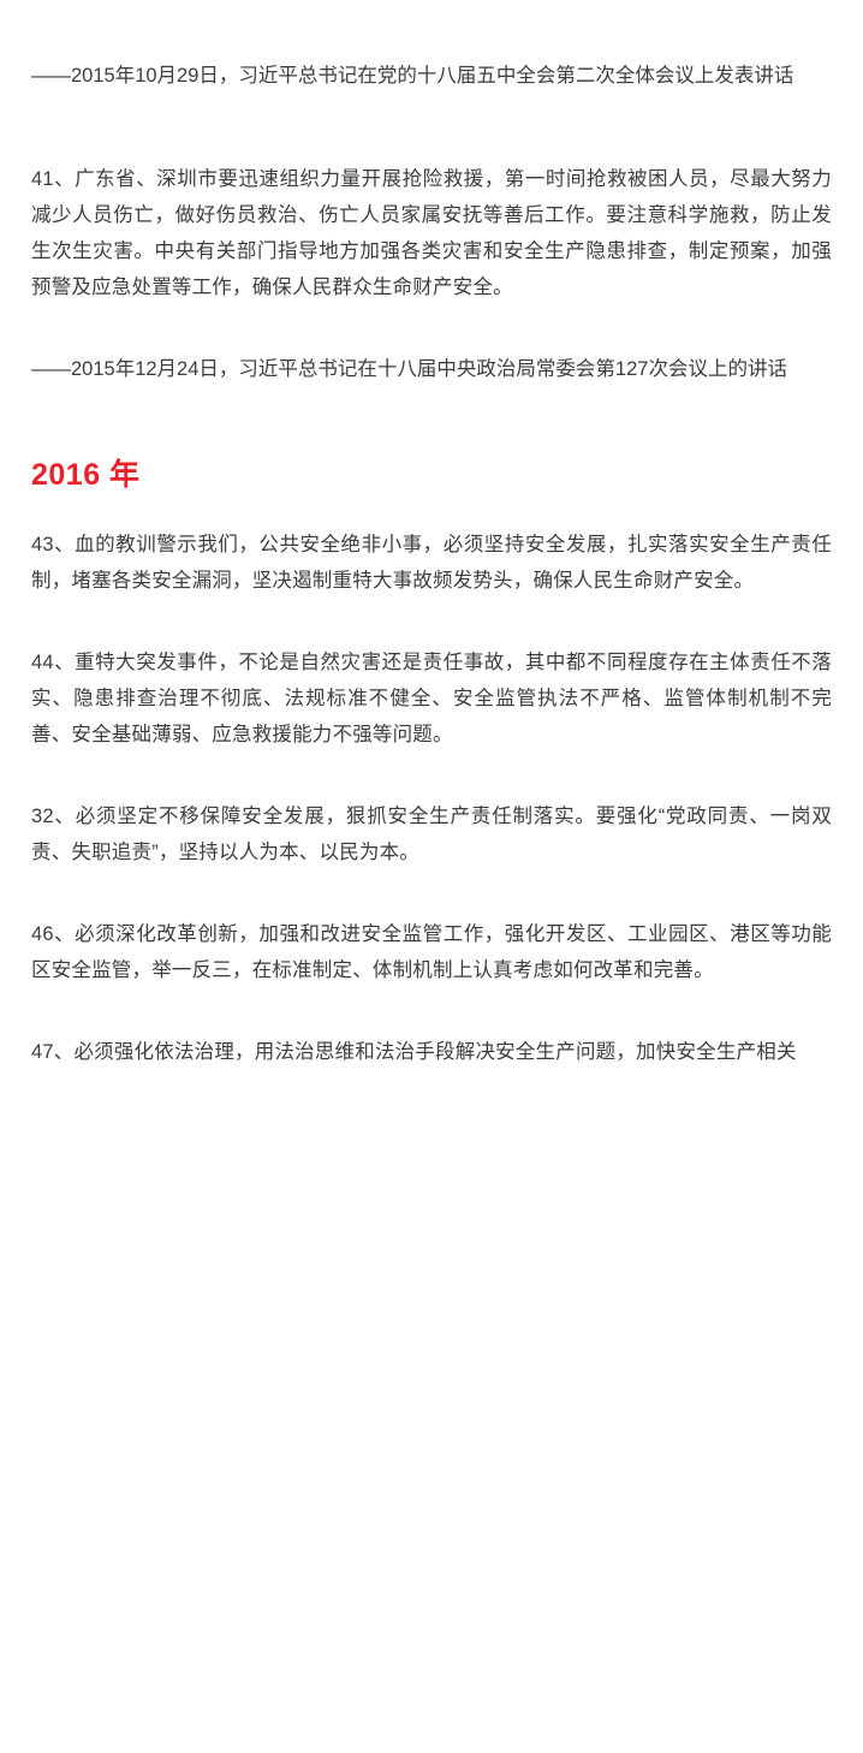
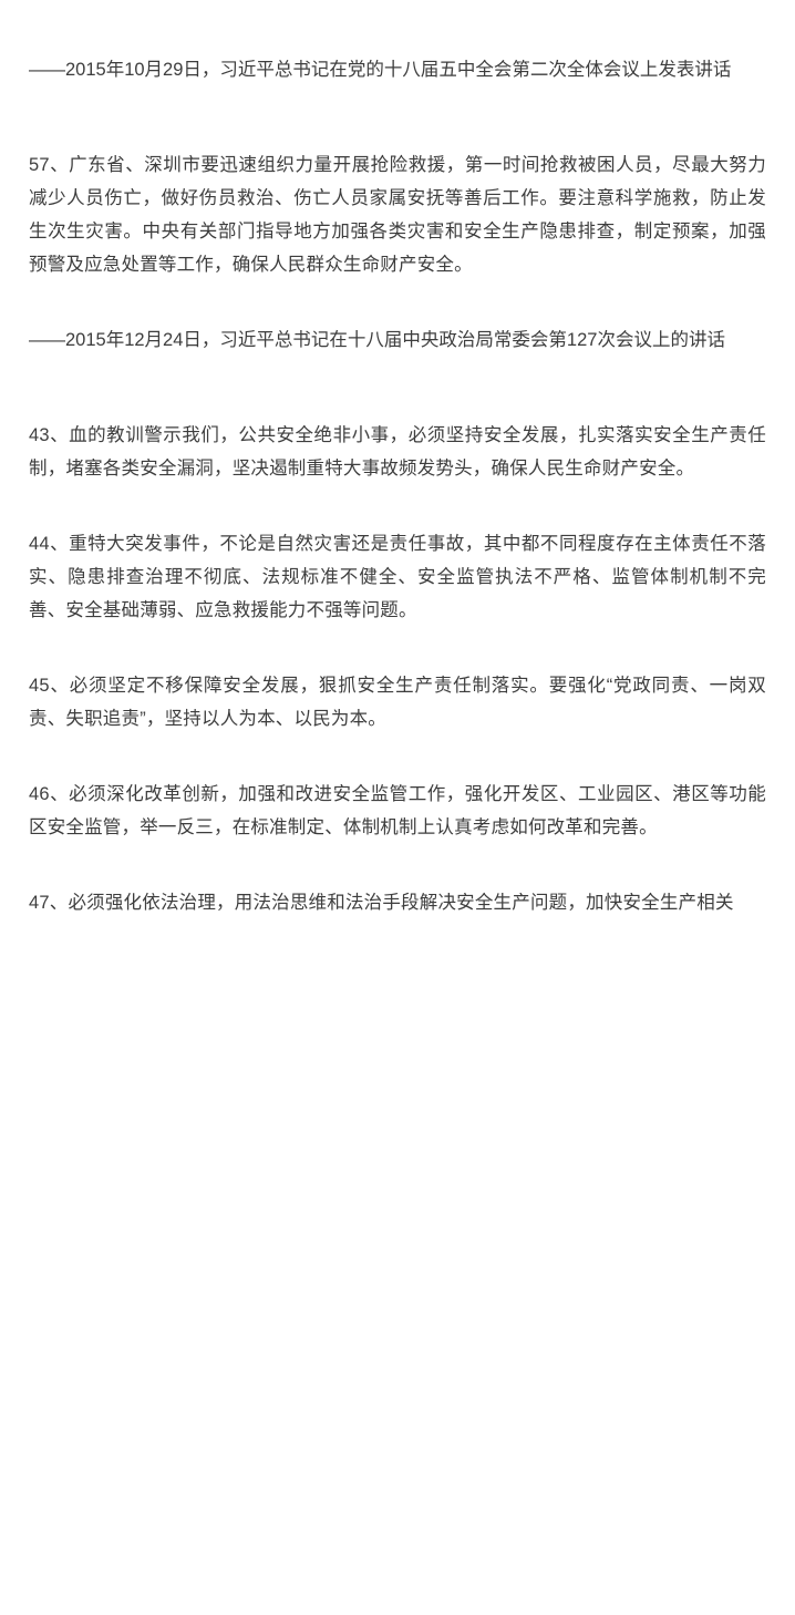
  ——2015年10月29日，习近平总书记在党的十八届五中全会第二次全体会议上发表讲话
- 41、广东省、深圳市要迅速组织力量开展抢险救援，第一时间抢救被困人员，尽最大努力减少人员伤亡，做好伤员救治、伤亡人员家属安抚等善后工作。要注意科学施救，防止发生次生灾害。中央有关部门指导地方加强各类灾害和安全生产隐患排查，制定预案，加强预警及应急处置等工作，确保人民群众生命财产安全。
+ 57、广东省、深圳市要迅速组织力量开展抢险救援，第一时间抢救被困人员，尽最大努力减少人员伤亡，做好伤员救治、伤亡人员家属安抚等善后工作。要注意科学施救，防止发生次生灾害。中央有关部门指导地方加强各类灾害和安全生产隐患排查，制定预案，加强预警及应急处置等工作，确保人民群众生命财产安全。
  ——2015年12月24日，习近平总书记在十八届中央政治局常委会第127次会议上的讲话
- 2016 年
  43、血的教训警示我们，公共安全绝非小事，必须坚持安全发展，扎实落实安全生产责任制，堵塞各类安全漏洞，坚决遏制重特大事故频发势头，确保人民生命财产安全。
  44、重特大突发事件，不论是自然灾害还是责任事故，其中都不同程度存在主体责任不落实、隐患排查治理不彻底、法规标准不健全、安全监管执法不严格、监管体制机制不完善、安全基础薄弱、应急救援能力不强等问题。
- 32、必须坚定不移保障安全发展，狠抓安全生产责任制落实。要强化“党政同责、一岗双责、失职追责”，坚持以人为本、以民为本。
+ 45、必须坚定不移保障安全发展，狠抓安全生产责任制落实。要强化“党政同责、一岗双责、失职追责”，坚持以人为本、以民为本。
  46、必须深化改革创新，加强和改进安全监管工作，强化开发区、工业园区、港区等功能区安全监管，举一反三，在标准制定、体制机制上认真考虑如何改革和完善。
  47、必须强化依法治理，用法治思维和法治手段解决安全生产问题，加快安全生产相关
